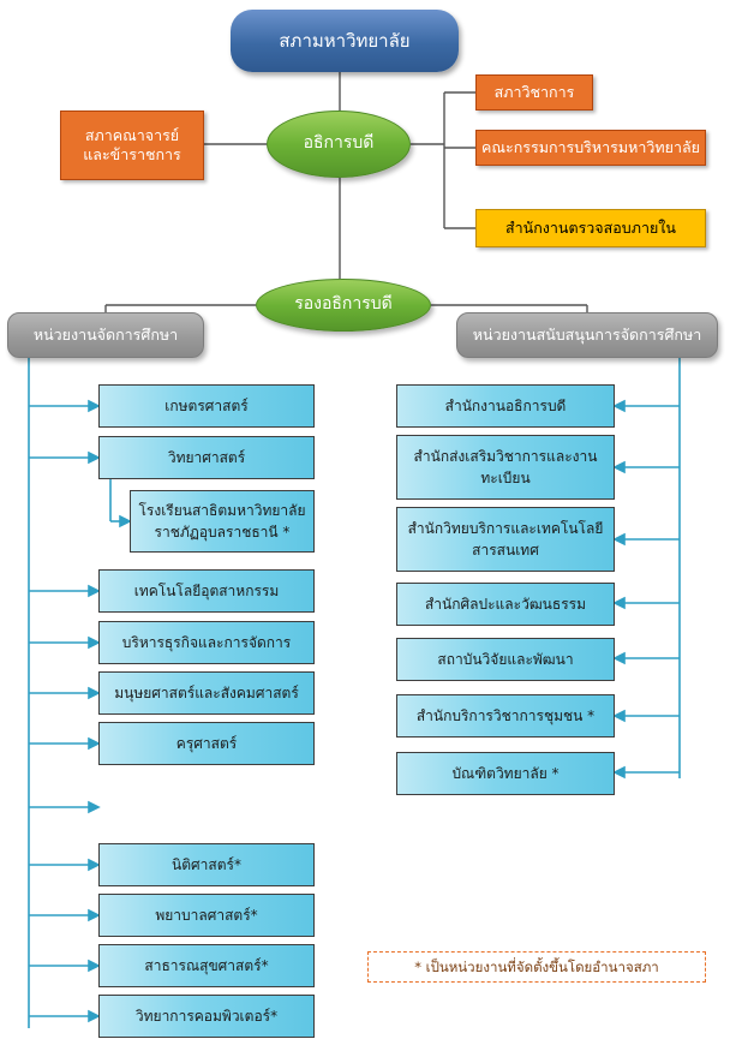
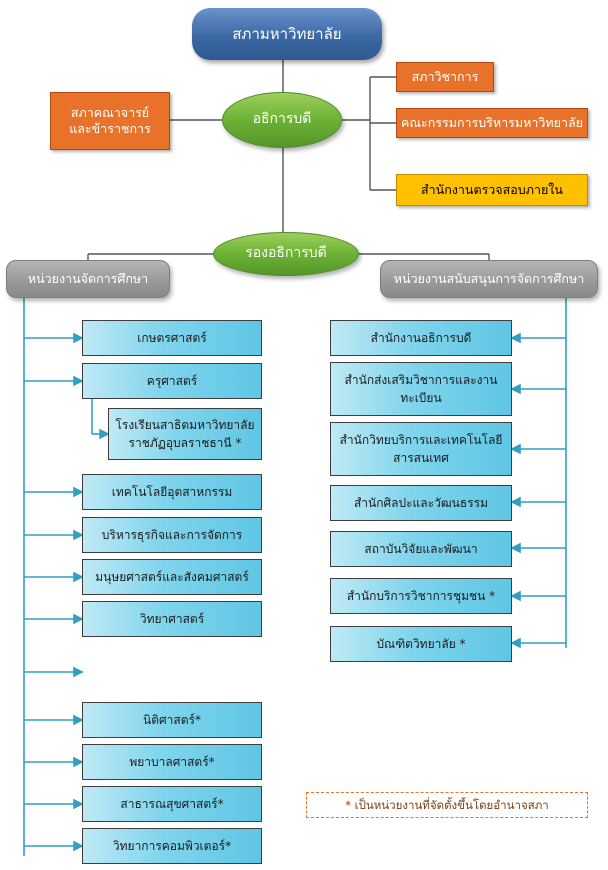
  สภามหาวิทยาลัย
  อธิการบดี
  รองอธิการบดี
  สภาคณาจารย์
  และข้าราชการ
  สภาวิชาการ
  คณะกรรมการบริหารมหาวิทยาลัย
  สำนักงานตรวจสอบภายใน
  หน่วยงานจัดการศึกษา
  หน่วยงานสนับสนุนการจัดการศึกษา
  เกษตรศาสตร์
- วิทยาศาสตร์
+ ครุศาสตร์
  โรงเรียนสาธิตมหาวิทยาลัย
  ราชภัฏอุบลราชธานี *
  เทคโนโลยีอุตสาหกรรม
  บริหารธุรกิจและการจัดการ
  มนุษยศาสตร์และสังคมศาสตร์
- ครุศาสตร์
+ วิทยาศาสตร์
  นิติศาสตร์*
  พยาบาลศาสตร์*
  สาธารณสุขศาสตร์*
  วิทยาการคอมพิวเตอร์*
  สำนักงานอธิการบดี
  สำนักส่งเสริมวิชาการและงาน
  ทะเบียน
  สำนักวิทยบริการและเทคโนโลยี
  สารสนเทศ
  สำนักศิลปะและวัฒนธรรม
  สถาบันวิจัยและพัฒนา
  สำนักบริการวิชาการชุมชน *
  บัณฑิตวิทยาลัย *
  * เป็นหน่วยงานที่จัดตั้งขึ้นโดยอำนาจสภา
